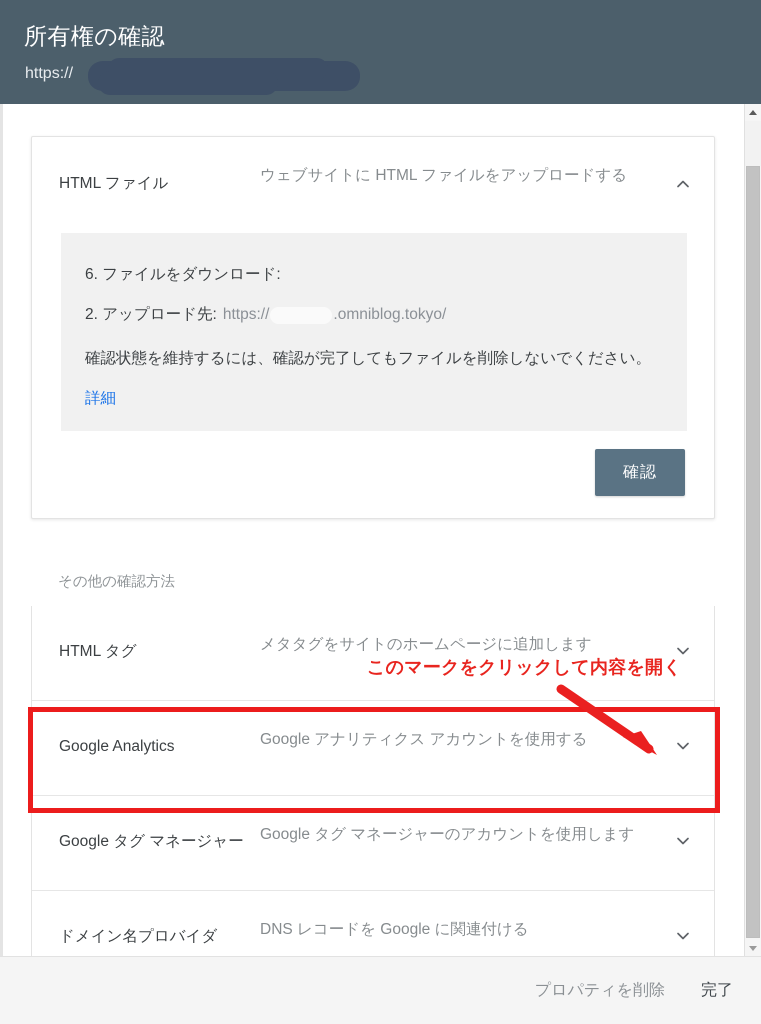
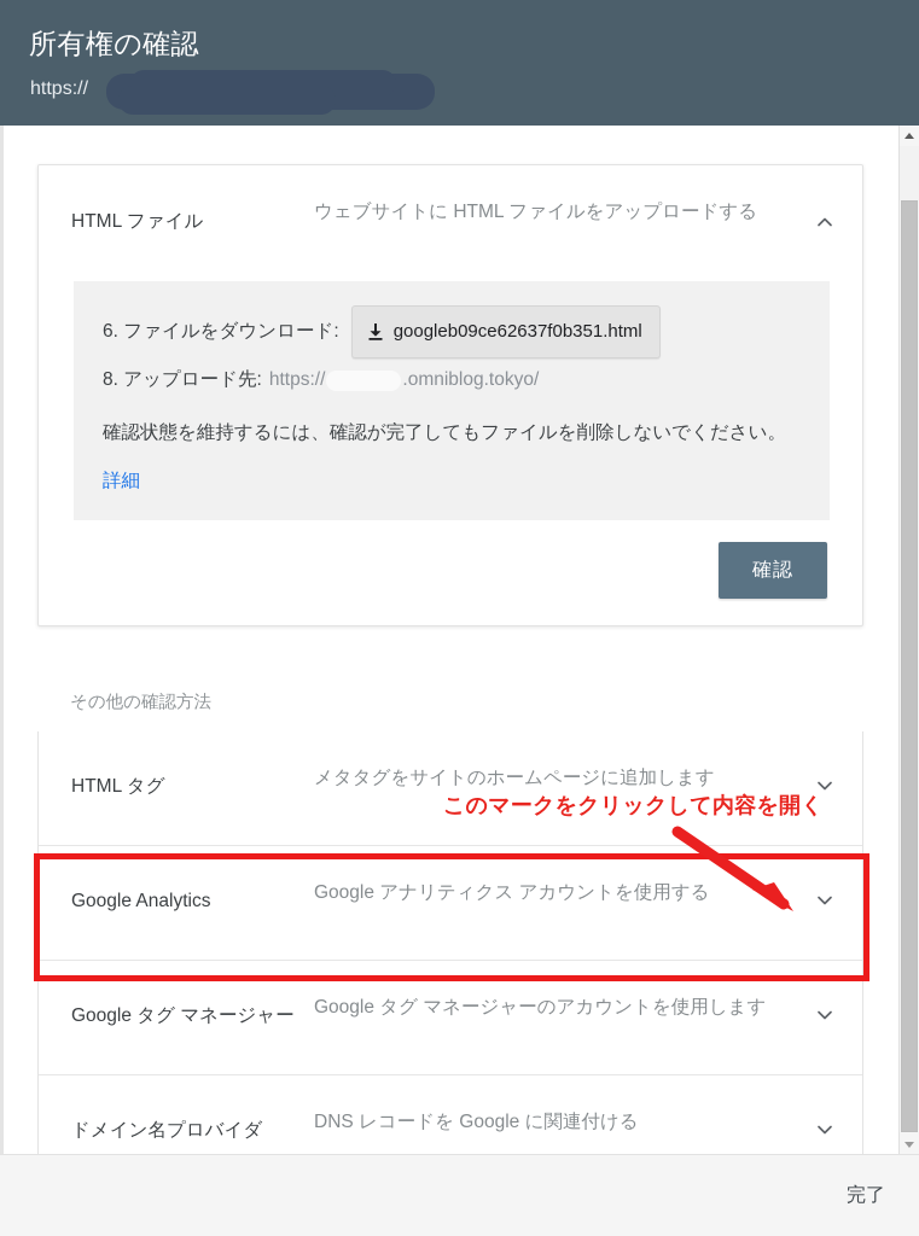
  所有権の確認
  https://
  HTML ファイル
  ウェブサイトに HTML ファイルをアップロードする
  6. ファイルをダウンロード:
+ googleb09ce62637f0b351.html
- 2. アップロード先:
+ 8. アップロード先:
  https://
  .omniblog.tokyo/
  確認状態を維持するには、確認が完了してもファイルを削除しないでください。
  詳細
  確認
  その他の確認方法
  HTML タグ
  メタタグをサイトのホームページに追加します
  Google Analytics
  Google アナリティクス アカウントを使用する
  Google タグ マネージャー
  Google タグ マネージャーのアカウントを使用します
  ドメイン名プロバイダ
  DNS レコードを Google に関連付ける
  このマークをクリックして内容を開く
- プロパティを削除
  完了
